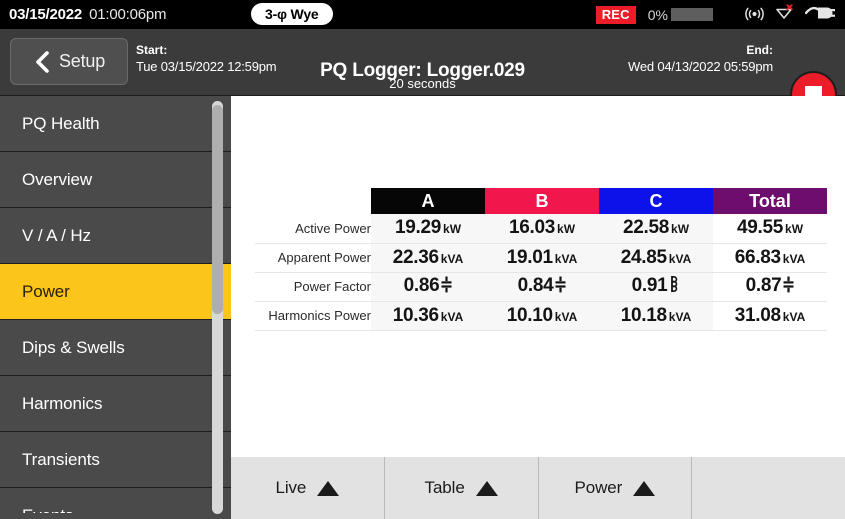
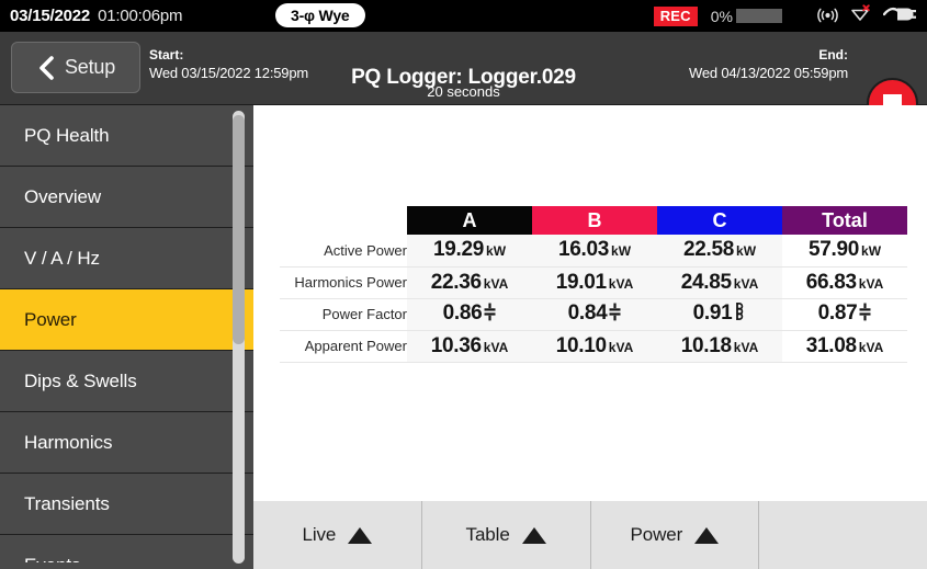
  03/15/2022
  01:00:06pm
  3-φ Wye
  REC
  0%
  Setup
  Start:
- Tue 03/15/2022 12:59pm
+ Wed 03/15/2022 12:59pm
  PQ Logger: Logger.029
  End:
  Wed 04/13/2022 05:59pm
  20 seconds
  PQ Health
  Overview
  V / A / Hz
  Power
  Dips & Swells
  Harmonics
  Transients
  	A	B	C	Total
- Active Power	19.29 kW	16.03 kW	22.58 kW	49.55 kW
+ Active Power	19.29 kW	16.03 kW	22.58 kW	57.90 kW
- Apparent Power	22.36 kVA	19.01 kVA	24.85 kVA	66.83 kVA
+ Harmonics Power	22.36 kVA	19.01 kVA	24.85 kVA	66.83 kVA
  Power Factor	0.86	0.84	0.91	0.87
- Harmonics Power	10.36 kVA	10.10 kVA	10.18 kVA	31.08 kVA
+ Apparent Power	10.36 kVA	10.10 kVA	10.18 kVA	31.08 kVA
  Live
  Table
  Power
